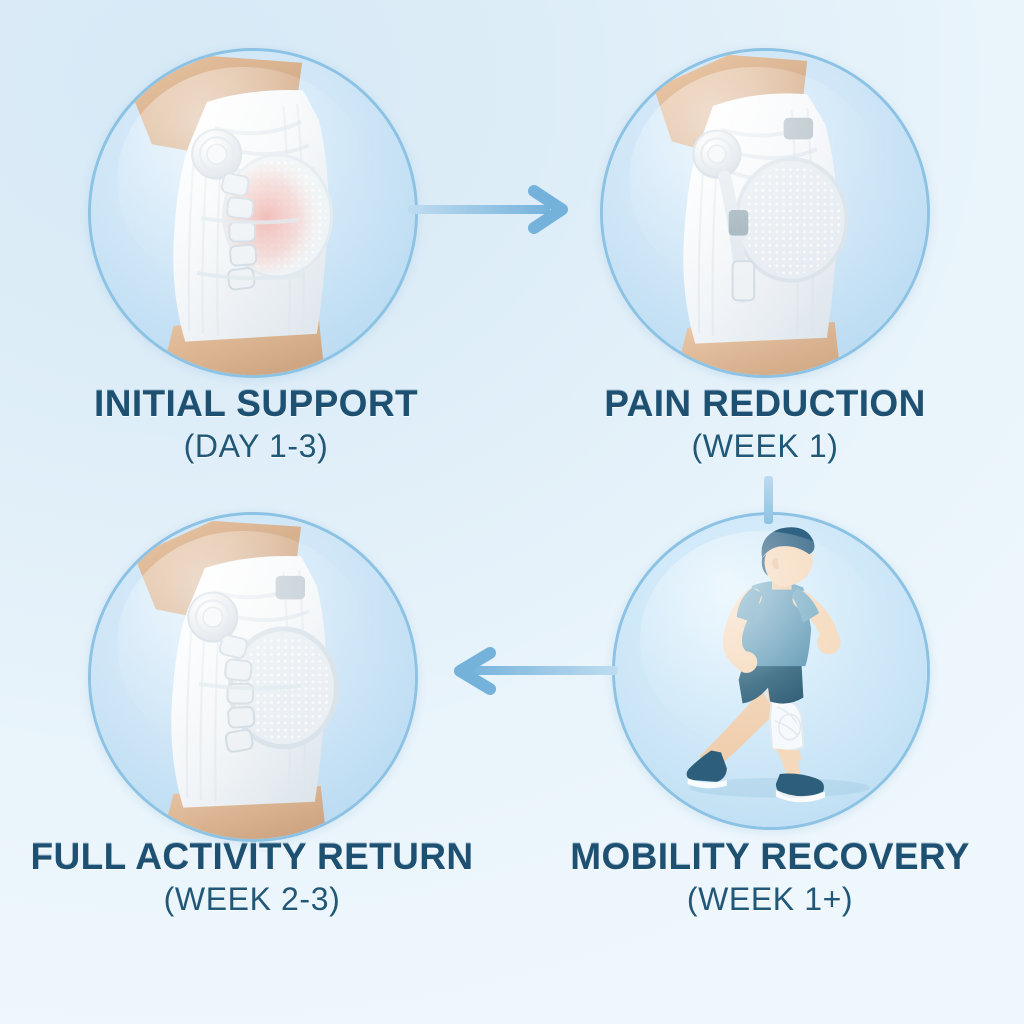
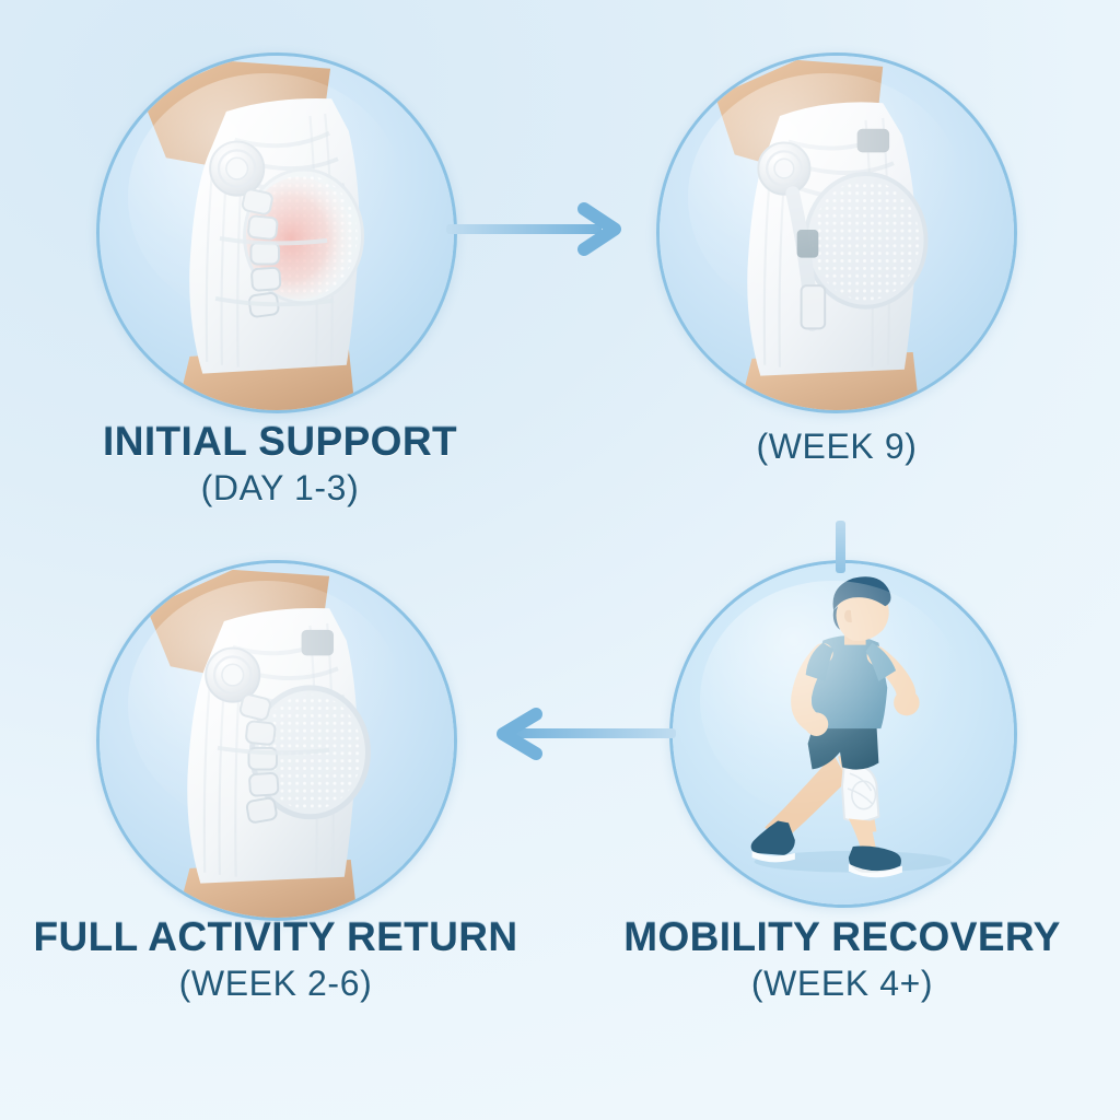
  INITIAL SUPPORT
  (DAY 1-3)
- PAIN REDUCTION
- (WEEK 1)
+ (WEEK 9)
  FULL ACTIVITY RETURN
- (WEEK 2-3)
+ (WEEK 2-6)
  MOBILITY RECOVERY
- (WEEK 1+)
+ (WEEK 4+)
